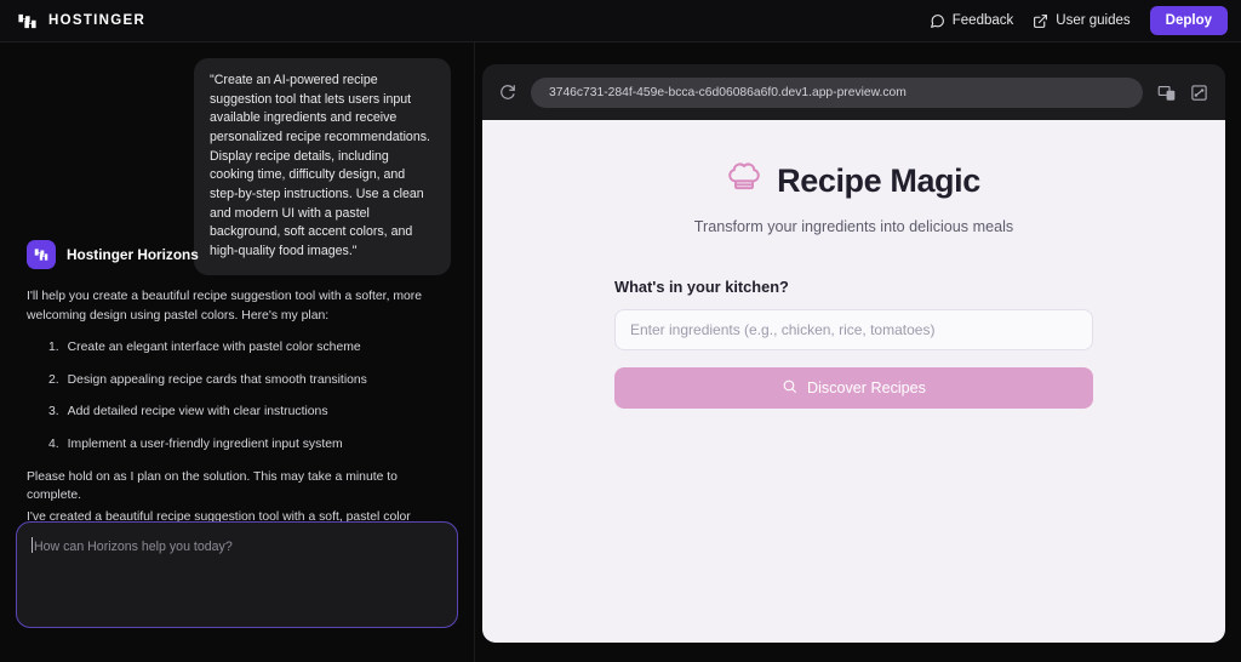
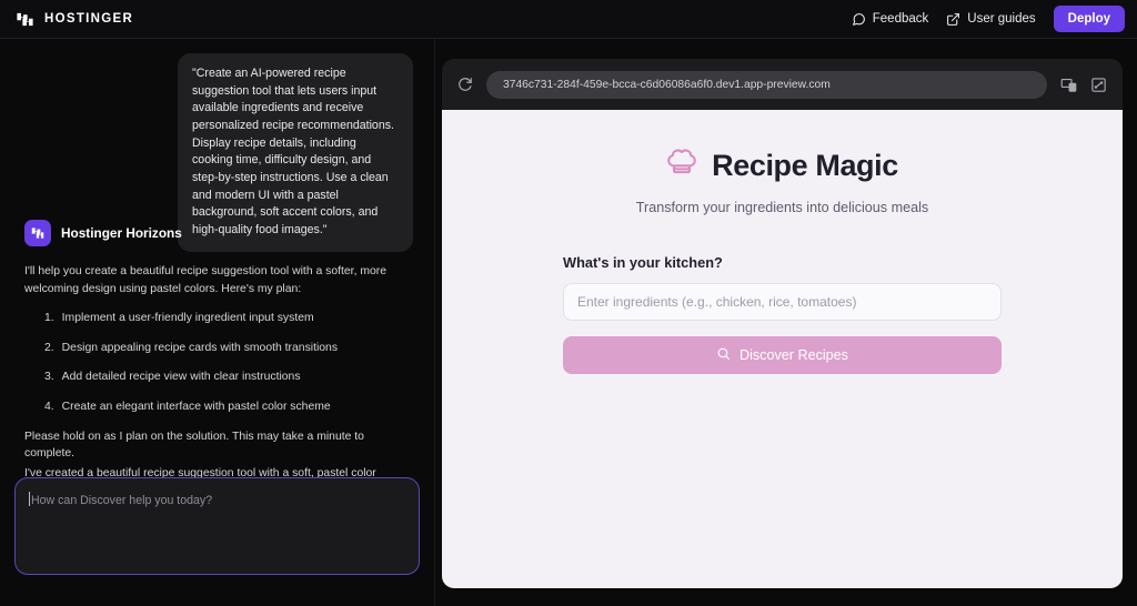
  HOSTINGER
  Feedback
  User guides
  Deploy
  "Create an AI-powered recipe suggestion tool that lets users input available ingredients and receive personalized recipe recommendations. Display recipe details, including cooking time, difficulty design, and step-by-step instructions. Use a clean and modern UI with a pastel background, soft accent colors, and high-quality food images."
  Hostinger Horizons
  I'll help you create a beautiful recipe suggestion tool with a softer, more welcoming design using pastel colors. Here's my plan:
  1.
- Create an elegant interface with pastel color scheme
+ Implement a user-friendly ingredient input system
  2.
- Design appealing recipe cards that smooth transitions
+ Design appealing recipe cards with smooth transitions
  3.
  Add detailed recipe view with clear instructions
  4.
- Implement a user-friendly ingredient input system
+ Create an elegant interface with pastel color scheme
  Please hold on as I plan on the solution. This may take a minute to complete.
- How can Horizons help you today?
+ How can Discover help you today?
  3746c731-284f-459e-bcca-c6d06086a6f0.dev1.app-preview.com
  Recipe Magic
  Transform your ingredients into delicious meals
  What's in your kitchen?
  Enter ingredients (e.g., chicken, rice, tomatoes)
  Discover Recipes
